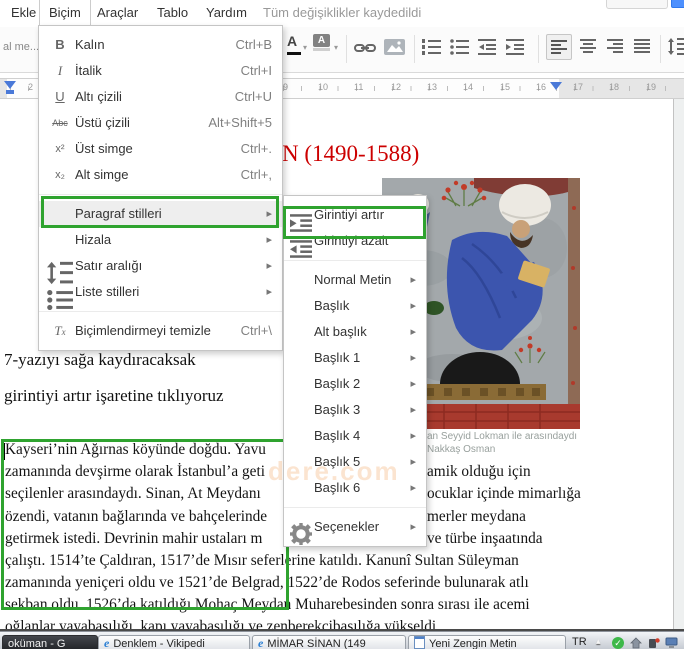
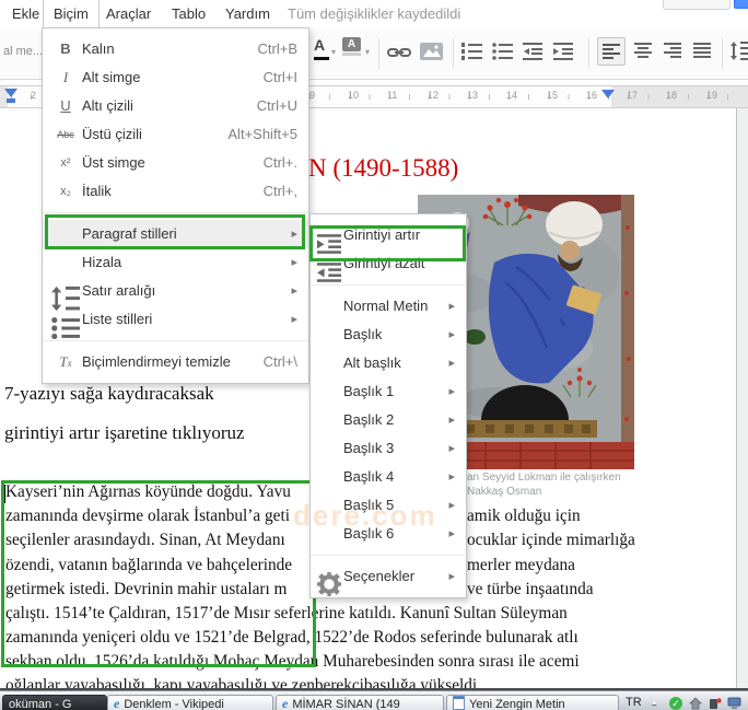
  N (1490-1588)
- an Seyyid Lokman ile arasındaydı
+ an Seyyid Lokman ile çalışırken
  Nakkaş Osman
  7-yazıyı sağa kaydıracaksak
  girintiyi artır işaretine tıklıyoruz
  Kayseri’nin Ağırnas köyünde doğdu. Yavu
  zamanında devşirme olarak İstanbul’a geti
  amik olduğu için
  seçilenler arasındaydı. Sinan, At Meydanı
  ocuklar içinde mimarlığa
  özendi, vatanın bağlarında ve bahçelerinde
  merler meydana
  getirmek istedi. Devrinin mahir ustaları m
  ve türbe inşaatında
  çalıştı. 1514’te Çaldıran, 1517’de Mısır seferlerine katıldı. Kanunî Sultan Süleyman
  zamanında yeniçeri oldu ve 1521’de Belgrad, 1522’de Rodos seferinde bulunarak atlı
  sekban oldu. 1526’da katıldığı Mohaç Meydan Muharebesinden sonra sırası ile acemi
  oğlanlar yayabaşılığı, kapı yayabaşılığı ve zenberekçibaşılığa yükseldi.
  Ekle
  Biçim
  Araçlar
  Tablo
  Yardım
  Tüm değişiklikler kaydedildi
  al me..
  A
  ▾
  A
  ▾
  2
  9
  10
  11
  12
  13
  14
  15
  16
  17
  18
  19
  B
  Kalın
  Ctrl+B
  I
- İtalik
+ Alt simge
  Ctrl+I
  U
  Altı çizili
  Ctrl+U
  Abc
  Üstü çizili
  Alt+Shift+5
  x²
  Üst simge
  Ctrl+.
  x₂
- Alt simge
+ İtalik
  Ctrl+,
  Paragraf stilleri
  Hizala
  Satır aralığı
  Liste stilleri
  Tx
  Biçimlendirmeyi temizle
  Ctrl+\
  Girintiyi artır
  Girintiyi azalt
  Normal Metin
  Başlık
  Alt başlık
  Başlık 1
  Başlık 2
  Başlık 3
  Başlık 4
  Başlık 5
  Başlık 6
  Seçenekler
  dere.com
  oküman - G
  e Denklem - Vikipedi
  e MİMAR SİNAN (149
  Yeni Zengin Metin
  TR
  ▴
  ✓
